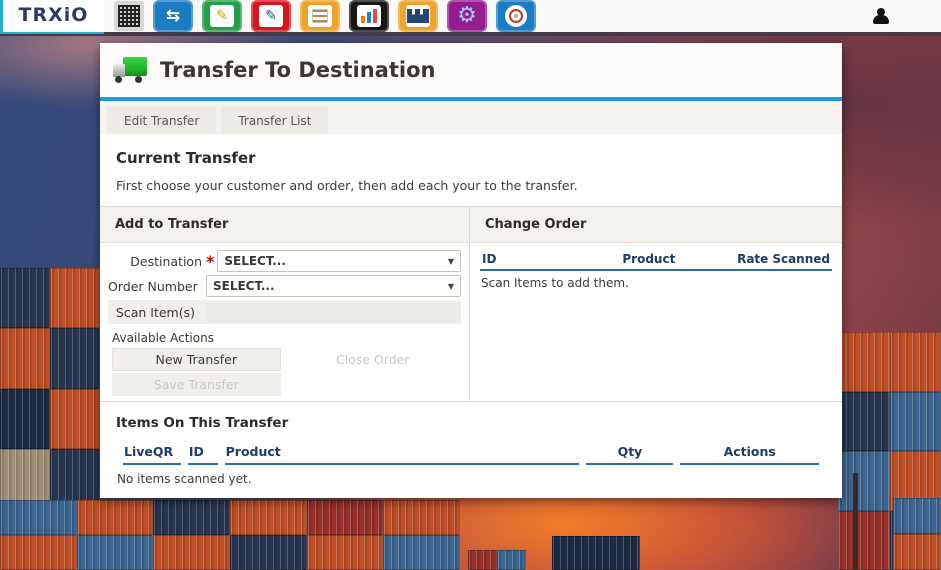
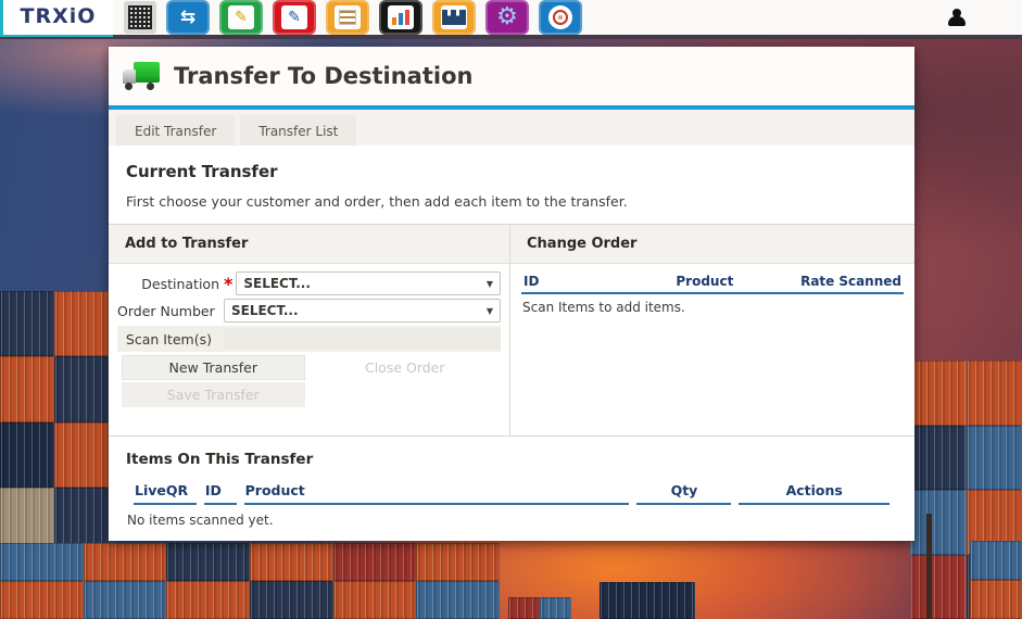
  TRXiO
  ⇆
  ✎
  ✎
  ⚙
  Transfer To Destination
  Edit Transfer
  Transfer List
  Current Transfer
- First choose your customer and order, then add each your to the transfer.
+ First choose your customer and order, then add each item to the transfer.
  Add to Transfer
  Destination
  *
  SELECT...
  ▼
  Order Number
  SELECT...
  ▼
  Scan Item(s)
- Available Actions
  New Transfer
  Close Order
  Save Transfer
  Change Order
  ID	Product	Rate	Scanned
- Scan Items to add them.
+ Scan Items to add items.
  Items On This Transfer
  LiveQR	ID	Product	Qty	Actions
  No items scanned yet.
